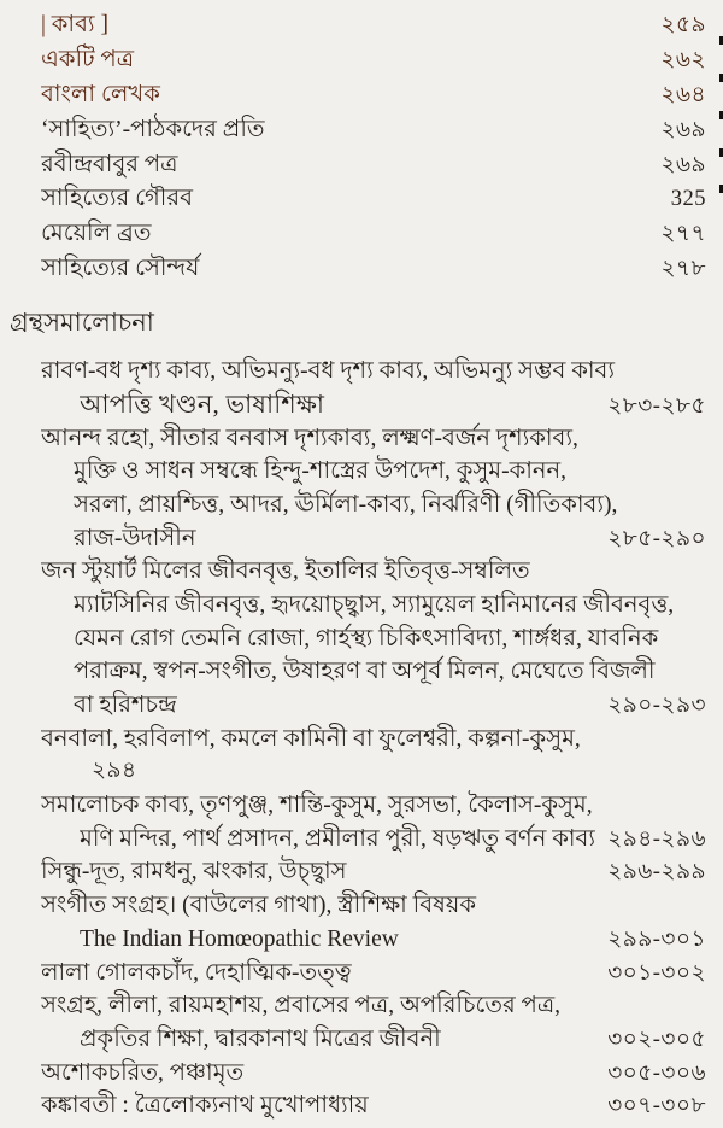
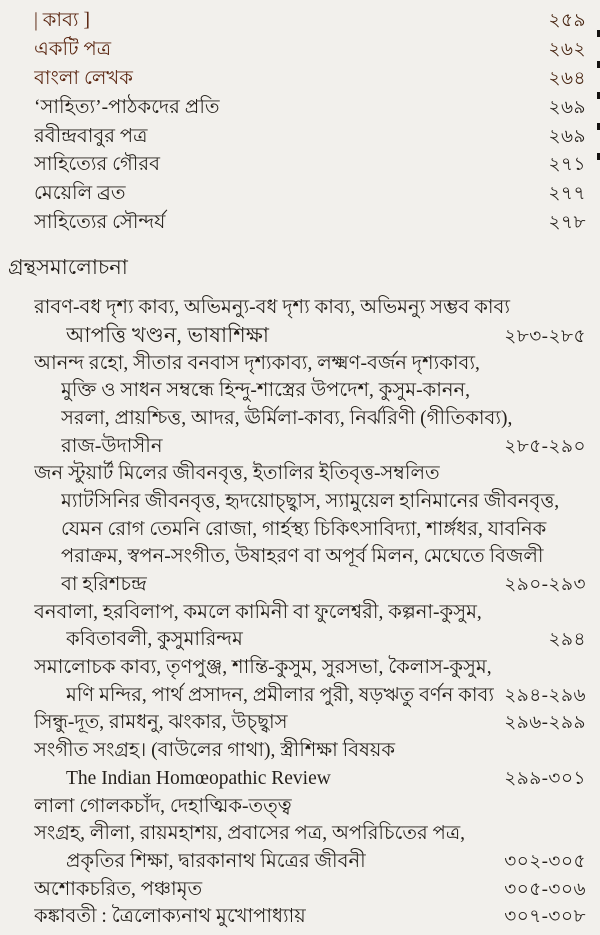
  | কাব্য ]
  ২৫৯
  একটি পত্র
  ২৬২
  বাংলা লেখক
  ২৬৪
  ‘সাহিত্য’-পাঠকদের প্রতি
  ২৬৯
  রবীন্দ্রবাবুর পত্র
  ২৬৯
  সাহিত্যের গৌরব
- 325
+ ২৭১
  মেয়েলি ব্রত
  ২৭৭
  সাহিত্যের সৌন্দর্য
  ২৭৮
  গ্রন্থসমালোচনা
  রাবণ-বধ দৃশ্য কাব্য, অভিমন্যু-বধ দৃশ্য কাব্য, অভিমন্যু সম্ভব কাব্য
  আপত্তি খণ্ডন, ভাষাশিক্ষা
  ২৮৩-২৮৫
  আনন্দ রহো, সীতার বনবাস দৃশ্যকাব্য, লক্ষ্মণ-বর্জন দৃশ্যকাব্য,
  মুক্তি ও সাধন সম্বন্ধে হিন্দু-শাস্ত্রের উপদেশ, কুসুম-কানন,
  সরলা, প্রায়শ্চিত্ত, আদর, ঊর্মিলা-কাব্য, নির্ঝরিণী (গীতিকাব্য),
  রাজ-উদাসীন
  ২৮৫-২৯০
  জন স্টুয়ার্ট মিলের জীবনবৃত্ত, ইতালির ইতিবৃত্ত-সম্বলিত
  ম্যাটসিনির জীবনবৃত্ত, হৃদয়োচ্ছ্বাস, স্যামুয়েল হানিমানের জীবনবৃত্ত,
  যেমন রোগ তেমনি রোজা, গার্হস্থ্য চিকিৎসাবিদ্যা, শার্ঙ্গধর, যাবনিক
  পরাক্রম, স্বপন-সংগীত, উষাহরণ বা অপূর্ব মিলন, মেঘেতে বিজলী
  বা হরিশচন্দ্র
  ২৯০-২৯৩
  বনবালা, হরবিলাপ, কমলে কামিনী বা ফুলেশ্বরী, কল্পনা-কুসুম,
+ কবিতাবলী, কুসুমারিন্দম
  ২৯৪
  সমালোচক কাব্য, তৃণপুঞ্জ, শান্তি-কুসুম, সুরসভা, কৈলাস-কুসুম,
  মণি মন্দির, পার্থ প্রসাদন, প্রমীলার পুরী, ষড়ঋতু বর্ণন কাব্য
  ২৯৪-২৯৬
  সিন্ধু-দূত, রামধনু, ঝংকার, উচ্ছ্বাস
  ২৯৬-২৯৯
  সংগীত সংগ্রহ। (বাউলের গাথা), স্ত্রীশিক্ষা বিষয়ক
  The Indian Homœopathic Review
  ২৯৯-৩০১
  লালা গোলকচাঁদ, দেহাত্মিক-তত্ত্ব
- ৩০১-৩০২
  সংগ্রহ, লীলা, রায়মহাশয়, প্রবাসের পত্র, অপরিচিতের পত্র,
  প্রকৃতির শিক্ষা, দ্বারকানাথ মিত্রের জীবনী
  ৩০২-৩০৫
  অশোকচরিত, পঞ্চামৃত
  ৩০৫-৩০৬
  কঙ্কাবতী : ত্রৈলোক্যনাথ মুখোপাধ্যায়
  ৩০৭-৩০৮
